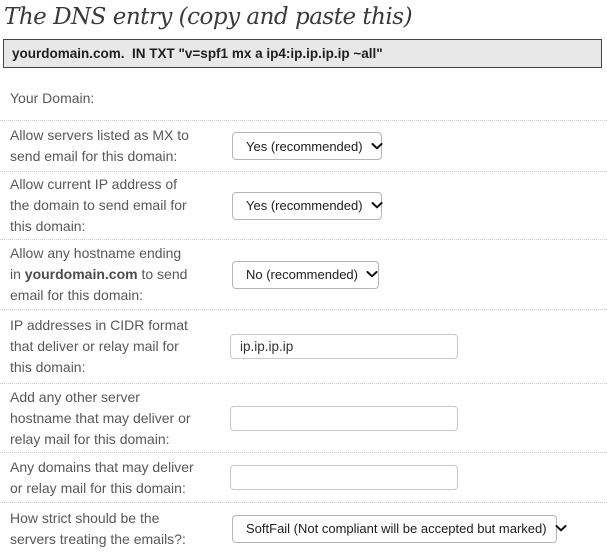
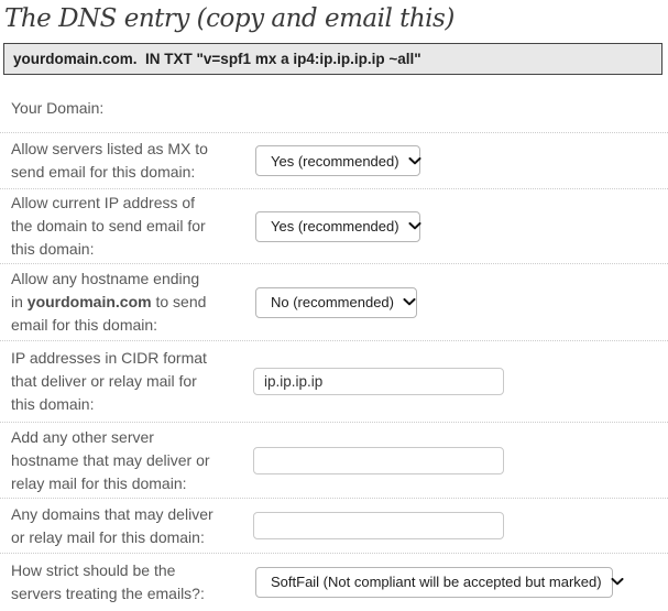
- The DNS entry (copy and paste this)
+ The DNS entry (copy and email this)
  yourdomain.com. IN TXT "v=spf1 mx a ip4:ip.ip.ip.ip ~all"
  Your Domain:
  Allow servers listed as MX to
  send email for this domain:
  Yes (recommended)
  Allow current IP address of
  the domain to send email for
  this domain:
  Yes (recommended)
  Allow any hostname ending
  in yourdomain.com to send
  email for this domain:
  No (recommended)
  IP addresses in CIDR format
  that deliver or relay mail for
  this domain:
  ip.ip.ip.ip
  Add any other server
  hostname that may deliver or
  relay mail for this domain:
  Any domains that may deliver
  or relay mail for this domain:
  How strict should be the
  servers treating the emails?:
  SoftFail (Not compliant will be accepted but marked)
